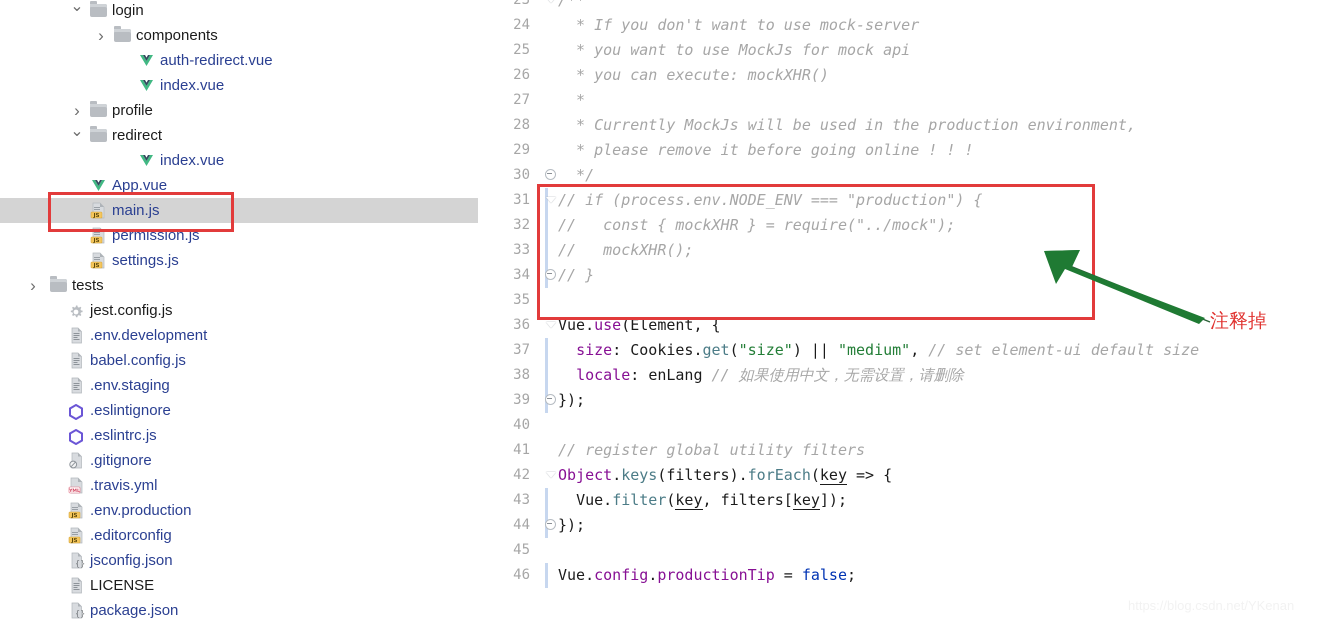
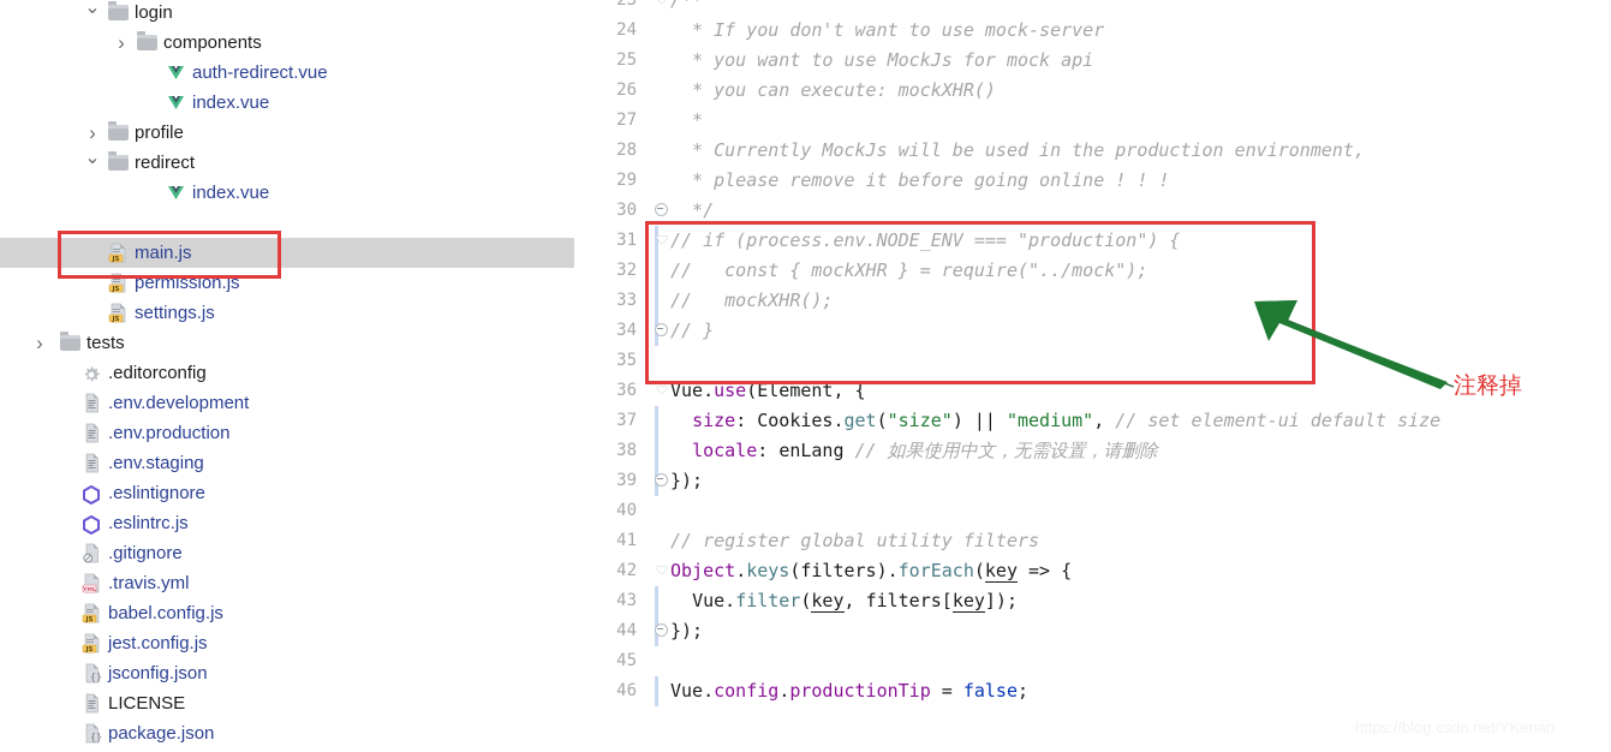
  login
  components
  auth-redirect.vue
  index.vue
  profile
  redirect
  index.vue
- App.vue
  main.js
  permission.js
  settings.js
  tests
- jest.config.js
+ .editorconfig
  .env.development
- babel.config.js
+ .env.production
  .env.staging
  .eslintignore
  .eslintrc.js
  .gitignore
  .travis.yml
- .env.production
+ babel.config.js
- .editorconfig
+ jest.config.js
  {}
  jsconfig.json
  LICENSE
  {}
  package.json
  23
  24
  25
  26
  27
  28
  29
  30
  31
  32
  33
  34
  35
  36
  37
  38
  39
  40
  41
  42
  43
  44
  45
  46
  /**
  * If you don't want to use mock-server
  * you want to use MockJs for mock api
  * you can execute: mockXHR()
  *
  * Currently MockJs will be used in the production environment,
  * please remove it before going online ! ! !
  */
  // if (process.env.NODE_ENV === "production") {
  // const { mockXHR } = require("../mock");
  // mockXHR();
  // }
  Vue.use(Element, {
  size: Cookies.get("size") || "medium", // set element-ui default size
  locale: enLang // 如果使用中文，无需设置，请删除
  });
  // register global utility filters
  Object.keys(filters).forEach(key => {
  Vue.filter(key, filters[key]);
  });
  Vue.config.productionTip = false;
  注释掉
